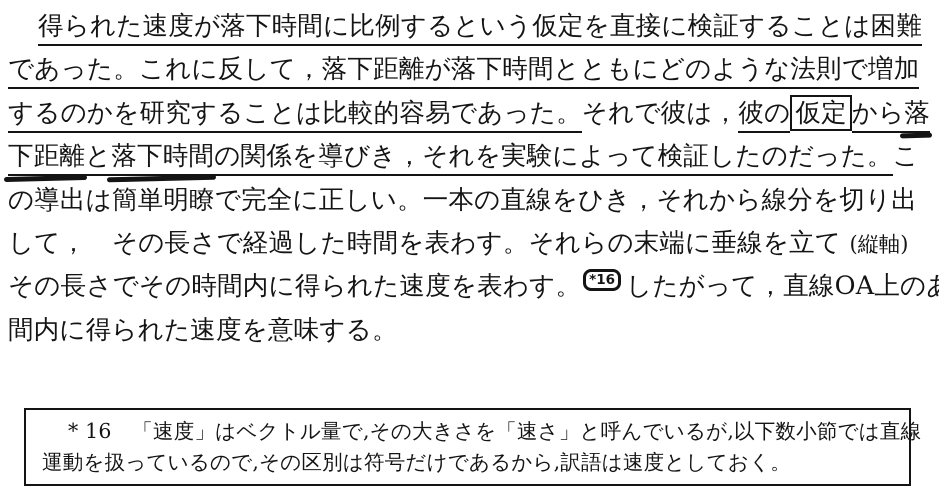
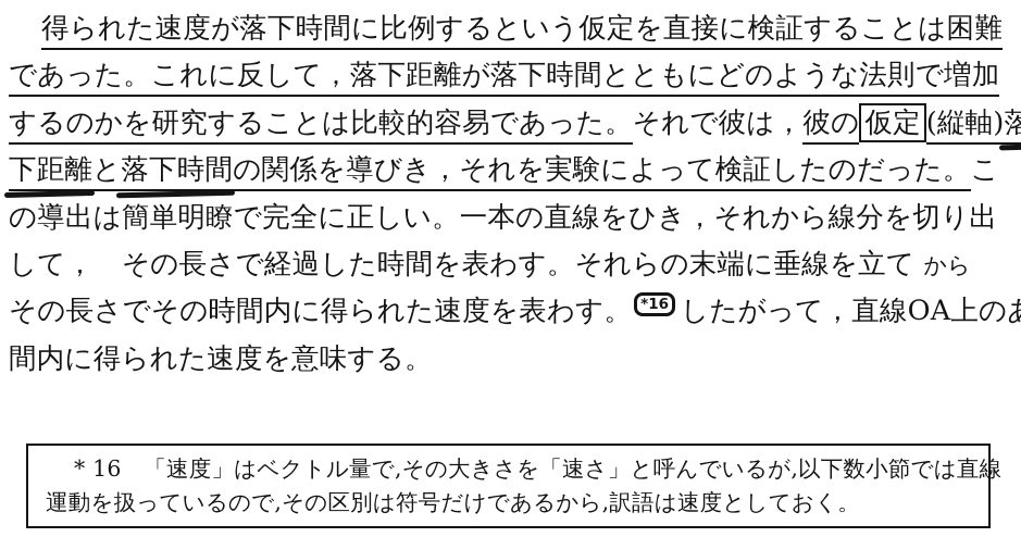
  得られた速度が落下時間に比例するという仮定を直接に検証することは困難
  であった。これに反して，落下距離が落下時間とともにどのような法則で増加
- するのかを研究することは比較的容易であった。それで彼は，彼の 仮定 から落
+ するのかを研究することは比較的容易であった。それで彼は，彼の 仮定 (縦軸)落
  下距離と落下時間の関係を導びき，それを実験によって検証したのだった。こ
  の導出は簡単明瞭で完全に正しい。一本の直線をひき，それから線分を切り出
- して， その長さで経過した時間を表わす。それらの末端に垂線を立て (縦軸)
+ して， その長さで経過した時間を表わす。それらの末端に垂線を立て から
  その長さでその時間内に得られた速度を表わす。 *16 したがって，直線OA上の
  間内に得られた速度を意味する。
  * 16 「速度」はベクトル量で,その大きさを「速さ」と呼んでいるが,以下数小節では直線
  運動を扱っているので,その区別は符号だけであるから,訳語は速度としておく。
